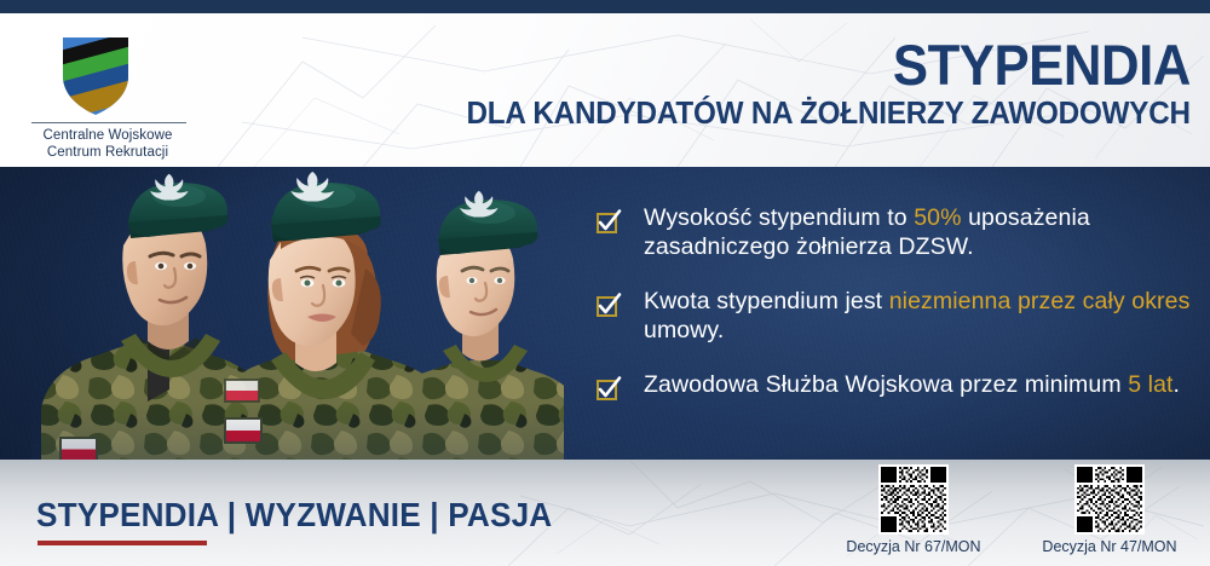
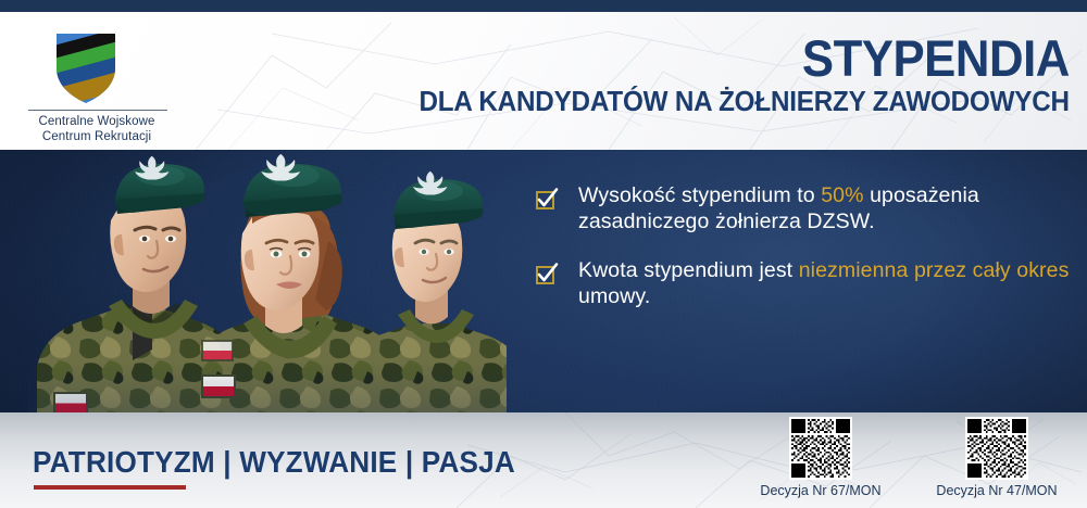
  Centralne Wojskowe
  Centrum Rekrutacji
  STYPENDIA
  DLA KANDYDATÓW NA ŻOŁNIERZY ZAWODOWYCH
  Wysokość stypendium to 50% uposażenia zasadniczego żołnierza DZSW.
  Kwota stypendium jest niezmienna przez cały okres umowy.
- Zawodowa Służba Wojskowa przez minimum 5 lat.
- STYPENDIA | WYZWANIE | PASJA
+ PATRIOTYZM | WYZWANIE | PASJA
  Decyzja Nr 67/MON
  Decyzja Nr 47/MON
